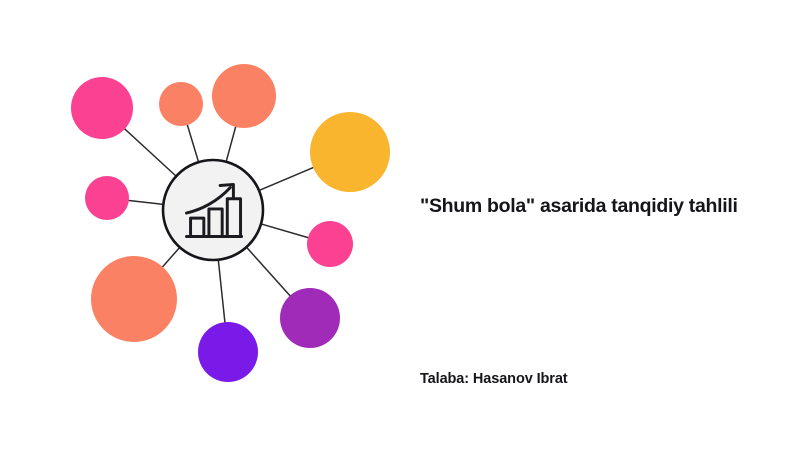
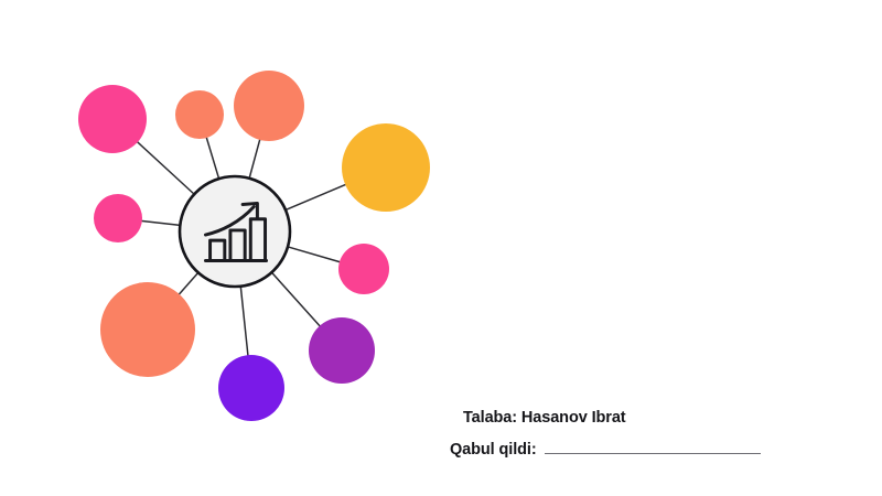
- "Shum bola" asarida tanqidiy tahlili
  Talaba: Hasanov Ibrat
+ Qabul qildi:
